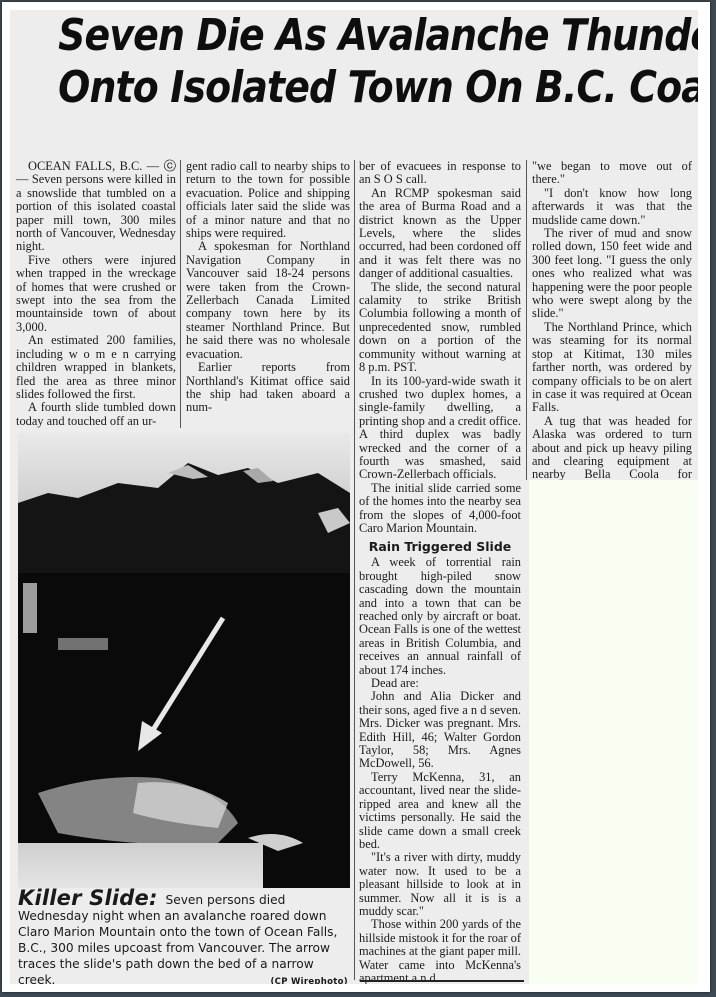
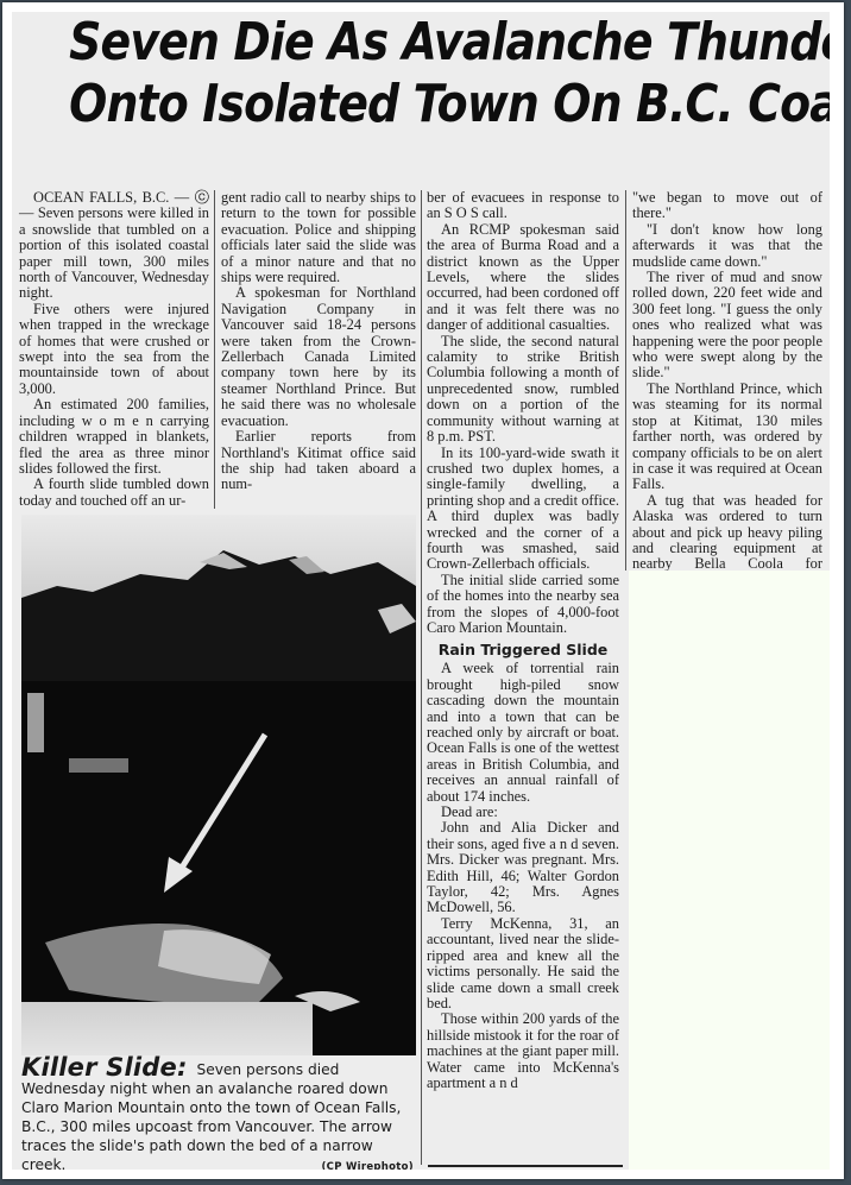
  Seven Die As Avalanche Thund
  Onto Isolated Town On B.C. Coa
  OCEAN FALLS, B.C. — ⓒ — Seven persons were killed in a snowslide that tumbled on a portion of this isolated coastal paper mill town, 300 miles north of Vancouver, Wednesday night.
  Five others were injured when trapped in the wreckage of homes that were crushed or swept into the sea from the mountainside town of about 3,000.
  An estimated 200 families, including w o m e n carrying children wrapped in blankets, fled the area as three minor slides followed the first.
  A fourth slide tumbled down today and touched off an ur-
  gent radio call to nearby ships to return to the town for possible evacuation. Police and shipping officials later said the slide was of a minor nature and that no ships were required.
  A spokesman for Northland Navigation Company in Vancouver said 18-24 persons were taken from the Crown-Zellerbach Canada Limited company town here by its steamer Northland Prince. But he said there was no wholesale evacuation.
  Earlier reports from Northland's Kitimat office said the ship had taken aboard a num-
  Killer Slide: Seven persons died Wednesday night when an avalanche roared down Claro Marion Mountain onto the town of Ocean Falls, B.C., 300 miles upcoast from Vancouver. The arrow traces the slide's path down the bed of a narrow creek.
  (CP Wirephoto)
  ber of evacuees in response to an S O S call.
  An RCMP spokesman said the area of Burma Road and a district known as the Upper Levels, where the slides occurred, had been cordoned off and it was felt there was no danger of additional casualties.
  The slide, the second natural calamity to strike British Columbia following a month of unprecedented snow, rumbled down on a portion of the community without warning at 8 p.m. PST.
  In its 100-yard-wide swath it crushed two duplex homes, a single-family dwelling, a printing shop and a credit office. A third duplex was badly wrecked and the corner of a fourth was smashed, said Crown-Zellerbach officials.
  The initial slide carried some of the homes into the nearby sea from the slopes of 4,000-foot Caro Marion Mountain.
  Rain Triggered Slide
  A week of torrential rain brought high-piled snow cascading down the mountain and into a town that can be reached only by aircraft or boat. Ocean Falls is one of the wettest areas in British Columbia, and receives an annual rainfall of about 174 inches.
  Dead are:
- John and Alia Dicker and their sons, aged five a n d seven. Mrs. Dicker was pregnant. Mrs. Edith Hill, 46; Walter Gordon Taylor, 58; Mrs. Agnes McDowell, 56.
+ John and Alia Dicker and their sons, aged five a n d seven. Mrs. Dicker was pregnant. Mrs. Edith Hill, 46; Walter Gordon Taylor, 42; Mrs. Agnes McDowell, 56.
  Terry McKenna, 31, an accountant, lived near the slide-ripped area and knew all the victims personally. He said the slide came down a small creek bed.
- "It's a river with dirty, muddy water now. It used to be a pleasant hillside to look at in summer. Now all it is is a muddy scar."
  Those within 200 yards of the hillside mistook it for the roar of machines at the giant paper mill. Water came into McKenna's apartment a n d
  "we began to move out of there."
  "I don't know how long afterwards it was that the mudslide came down."
- The river of mud and snow rolled down, 150 feet wide and 300 feet long. "I guess the only ones who realized what was happening were the poor people who were swept along by the slide."
+ The river of mud and snow rolled down, 220 feet wide and 300 feet long. "I guess the only ones who realized what was happening were the poor people who were swept along by the slide."
  The Northland Prince, which was steaming for its normal stop at Kitimat, 130 miles farther north, was ordered by company officials to be on alert in case it was required at Ocean Falls.
  A tug that was headed for Alaska was ordered to turn about and pick up heavy piling and clearing equipment at nearby Bella Coola for
